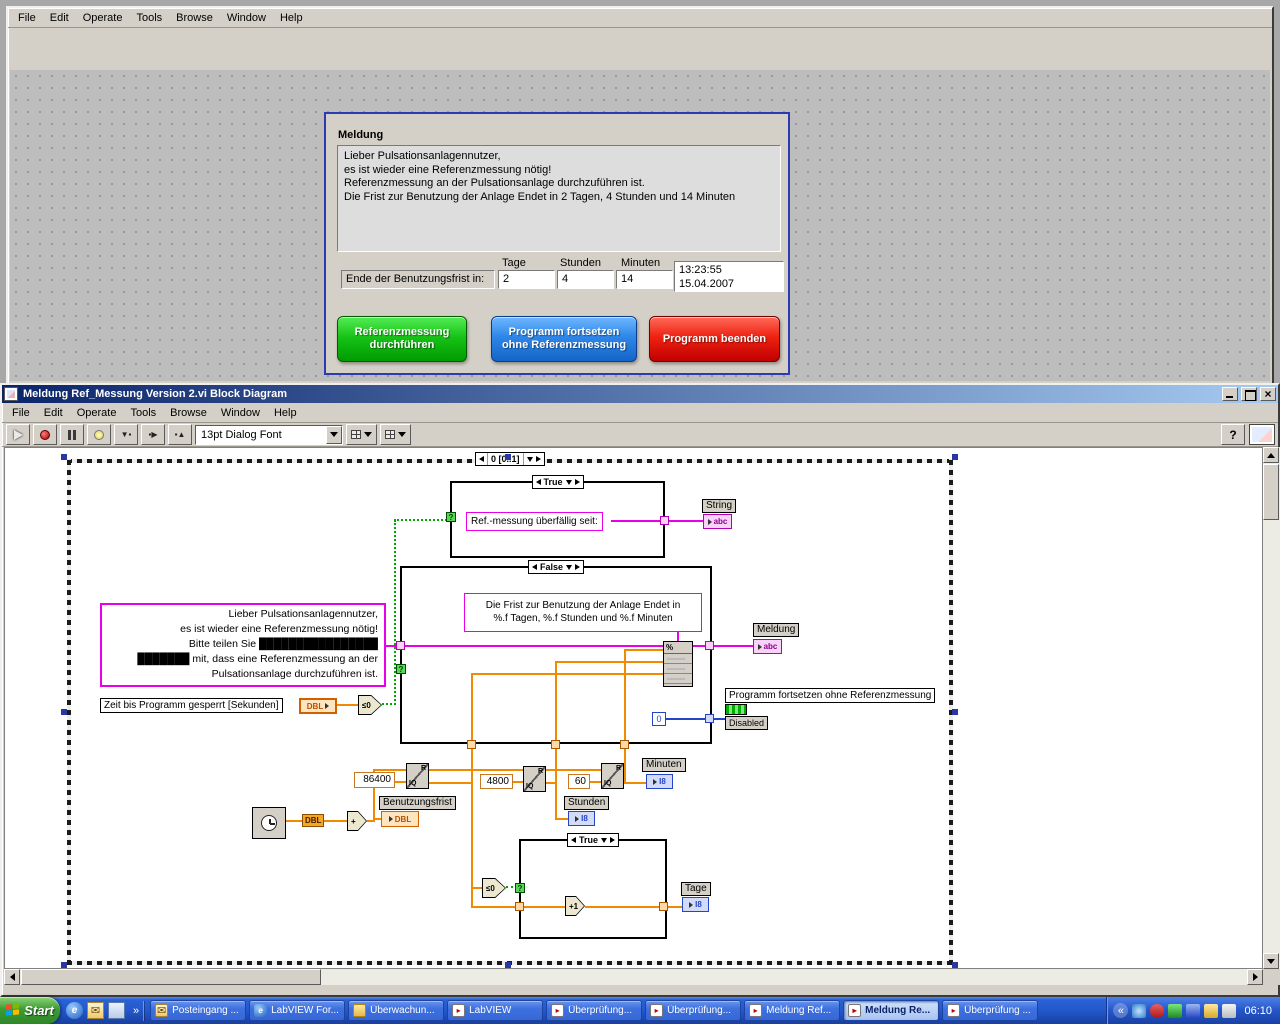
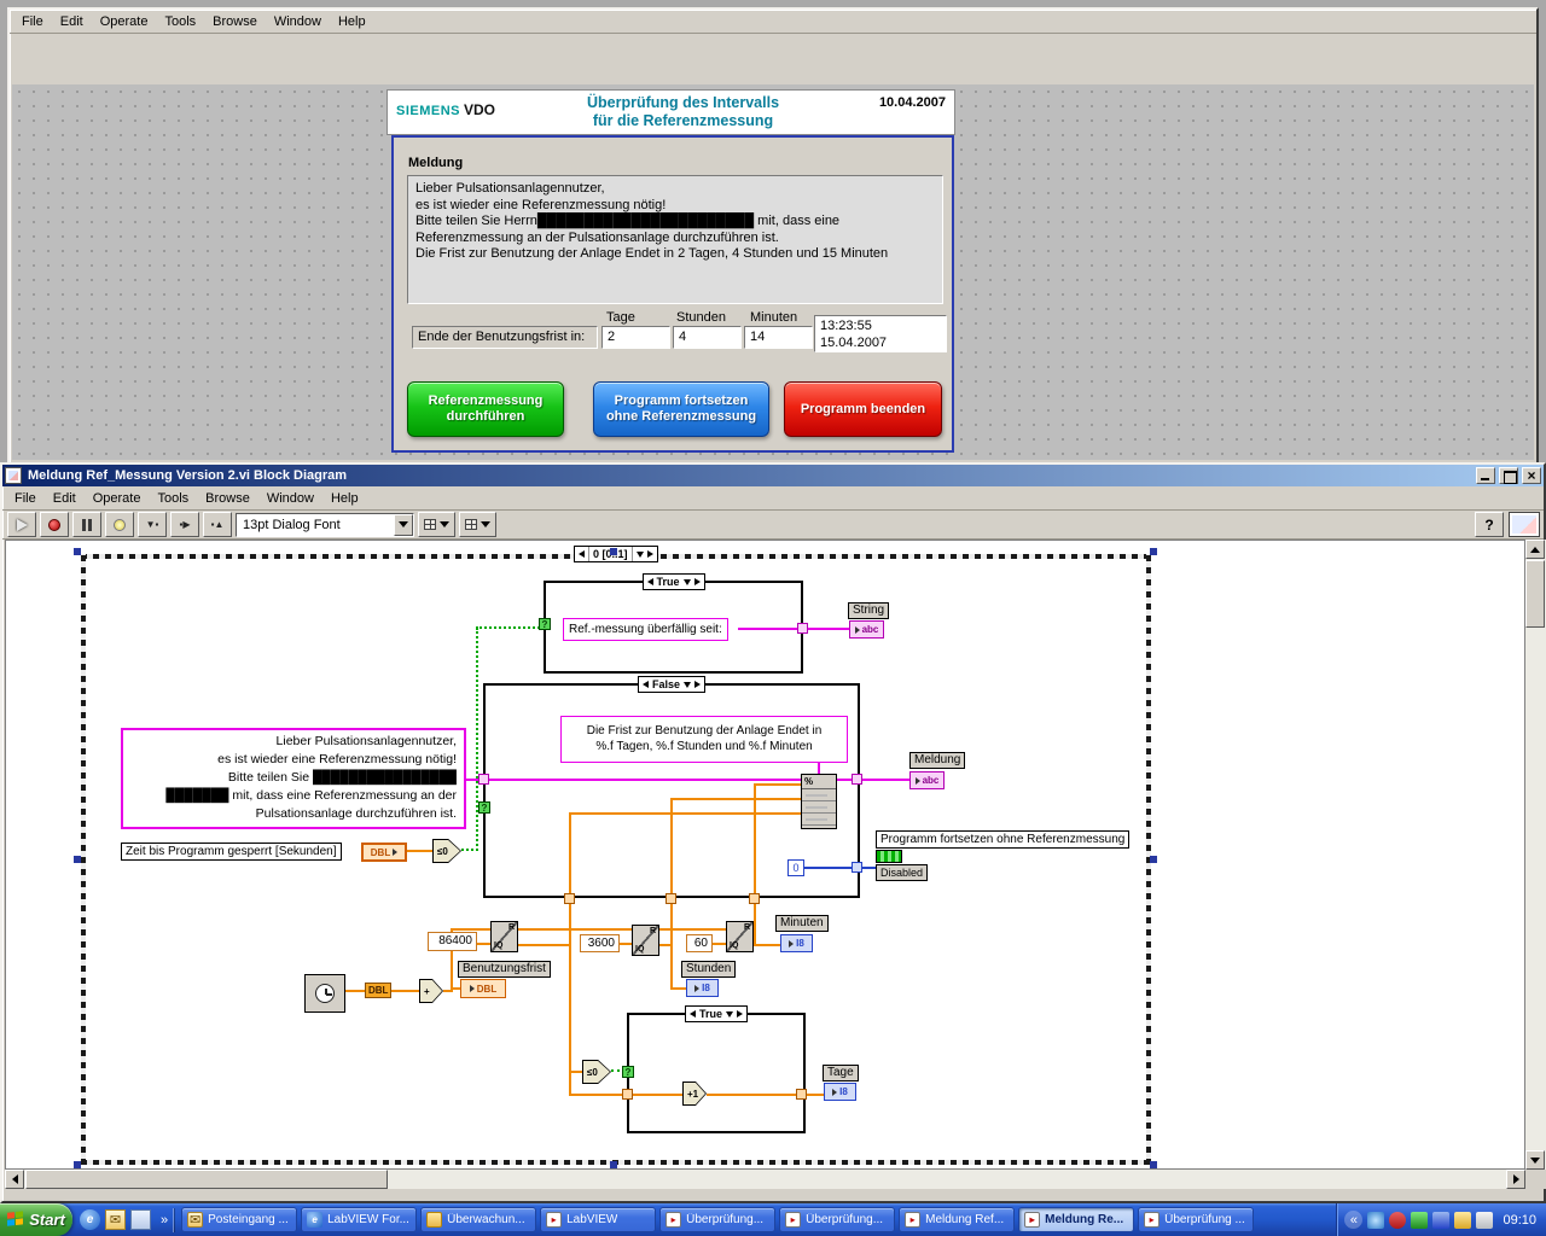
  File
  Edit
  Operate
  Tools
  Browse
  Window
  Help
+ SIEMENS VDO
+ Überprüfung des Intervalls
+ für die Referenzmessung
+ 10.04.2007
  Meldung
  Lieber Pulsationsanlagennutzer,
  es ist wieder eine Referenzmessung nötig!
+ Bitte teilen Sie Herrn███████████████████████ mit, dass eine
  Referenzmessung an der Pulsationsanlage durchzuführen ist.
- Die Frist zur Benutzung der Anlage Endet in 2 Tagen, 4 Stunden und 14 Minuten
+ Die Frist zur Benutzung der Anlage Endet in 2 Tagen, 4 Stunden und 15 Minuten
  Tage
  Stunden
  Minuten
  Ende der Benutzungsfrist in:
  2
  4
  14
  13:23:55
  15.04.2007
  Referenzmessung
  durchführen
  Programm fortsetzen
  ohne Referenzmessung
  Programm beenden
  Meldung Ref_Messung Version 2.vi Block Diagram
  File
  Edit
  Operate
  Tools
  Browse
  Window
  Help
  ▼▪
  ▪▶
  ▪▲
  13pt Dialog Font
  0 [01]
  True
  ?
  Ref.-messung überfällig seit:
  String
  abc
  False
  Die Frist zur Benutzung der Anlage Endet in
  %.f Tagen, %.f Stunden und %.f Minuten
  %
  ?
  0
  Meldung
  abc
  Programm fortsetzen ohne Referenzmessung
  Disabled
  Lieber Pulsationsanlagennutzer,
  es ist wieder eine Referenzmessung nötig!
  Bitte teilen Sie ████████████████
  ███████ mit, dass eine Referenzmessung an der
  Pulsationsanlage durchzuführen ist.
  Zeit bis Programm gesperrt [Sekunden]
  DBL
  ≤0
  DBL
  +
  86400
- 4800
+ 3600
  60
  Minuten
  I8
  Stunden
  I8
  Benutzungsfrist
  DBL
  ≤0
  ?
  True
  +1
  Tage
  I8
  Start
  »
  Posteingang ...
  LabVIEW For...
  Überwachun...
  LabVIEW
  Überprüfung...
  Überprüfung...
  Meldung Ref...
  Meldung Re...
  Überprüfung ...
  «
- 06:10
+ 09:10
